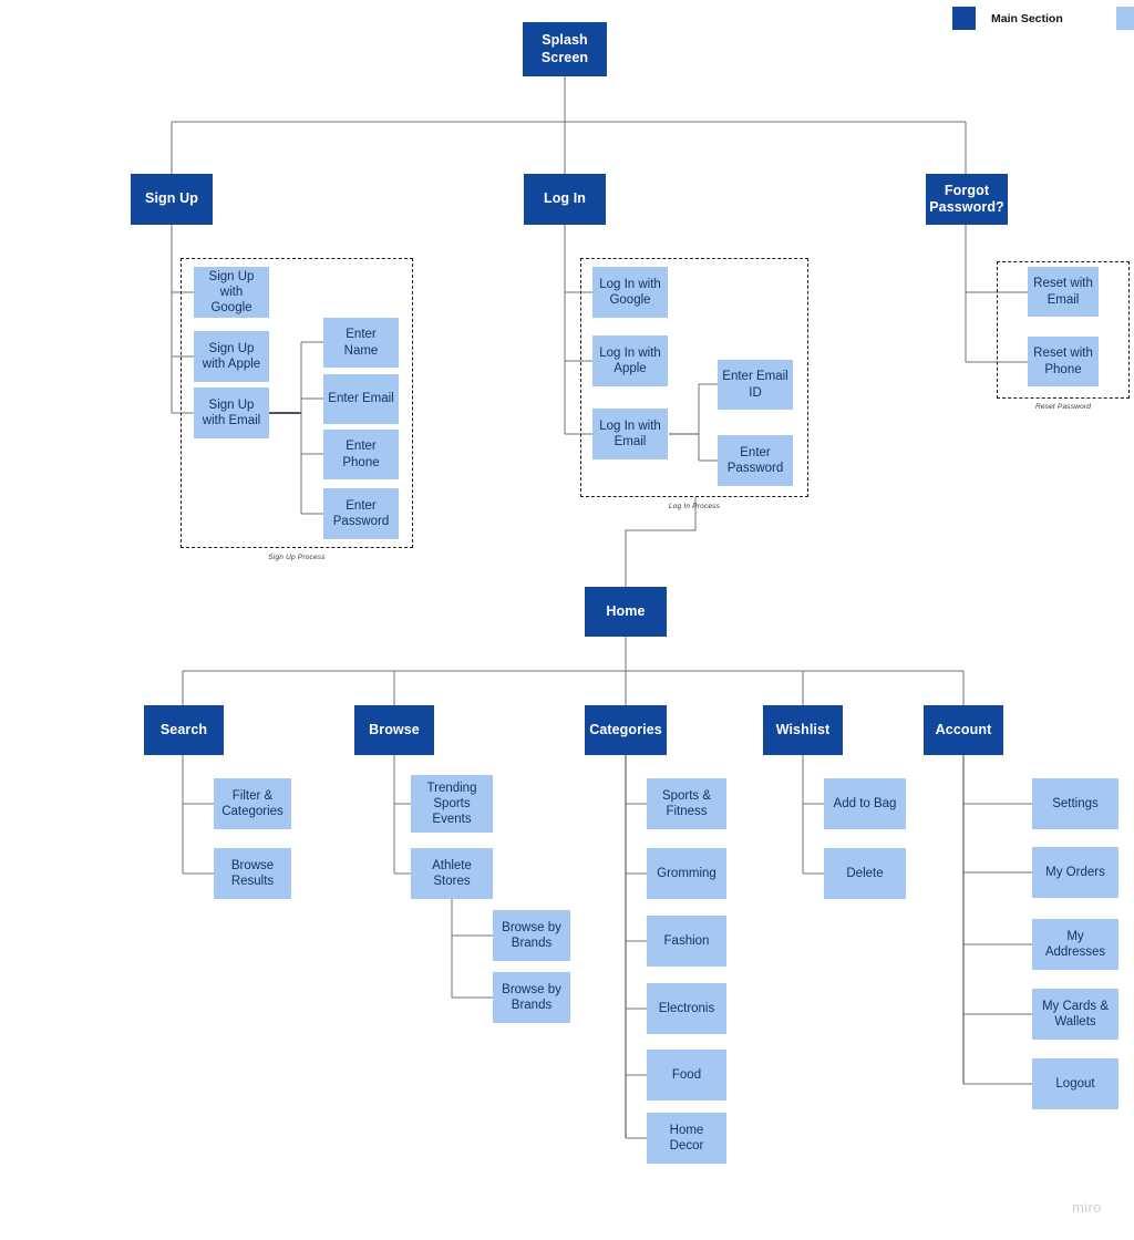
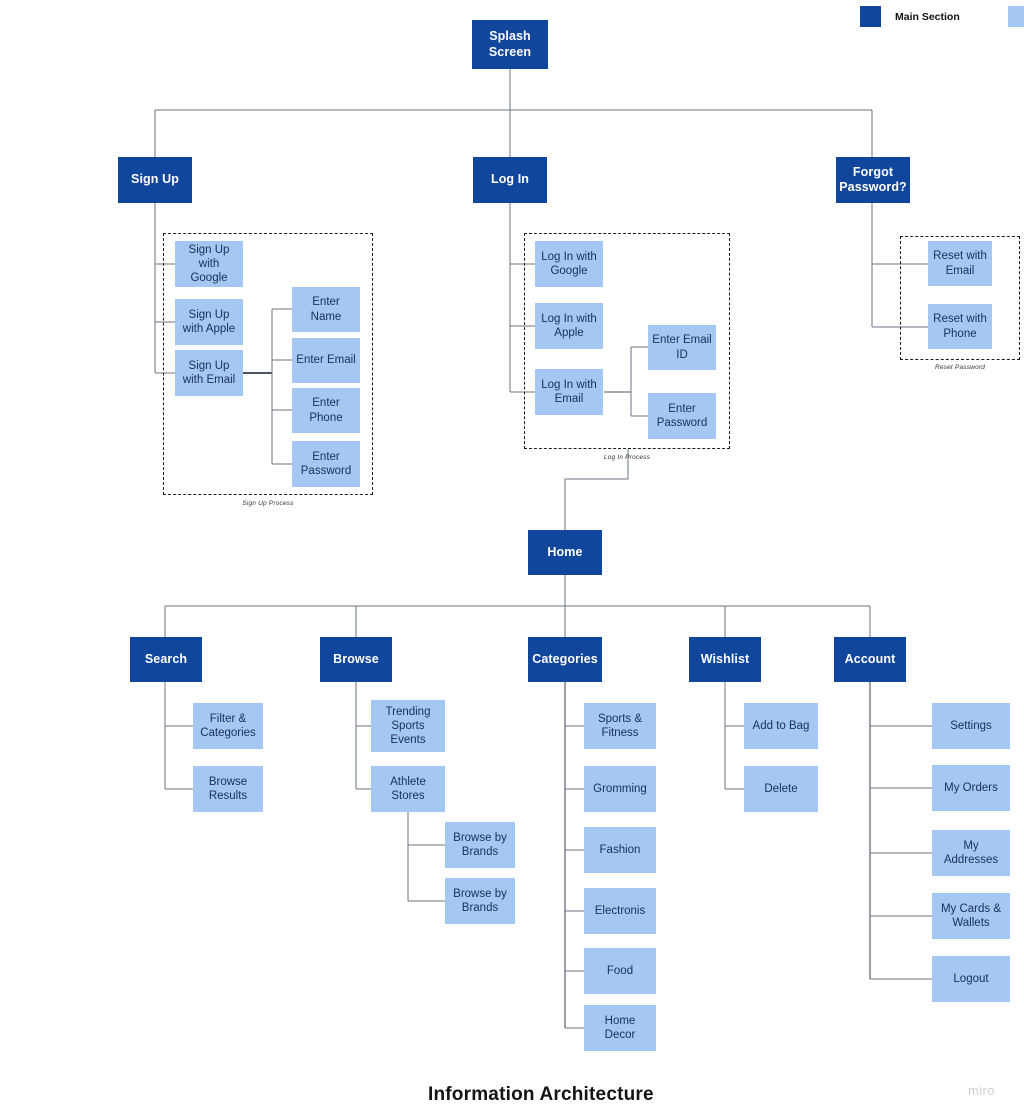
  Main Section
  Splash Screen
  Sign Up
  Log In
  Forgot Password?
  Sign Up with Google
  Sign Up with Apple
  Sign Up with Email
  Enter Name
  Enter Email
  Enter Phone
  Enter Password
  Log In with Google
  Log In with Apple
  Log In with Email
  Enter Email ID
  Enter Password
  Reset with Email
  Reset with Phone
  Home
  Search
  Browse
  Categories
  Wishlist
  Account
  Filter & Categories
  Browse Results
  Trending Sports Events
  Athlete Stores
  Browse by Brands
  Browse by Brands
  Sports & Fitness
  Gromming
  Fashion
  Electronis
  Food
  Home Decor
  Add to Bag
  Delete
  Settings
  My Orders
  My Addresses
  My Cards & Wallets
  Logout
+ Information Architecture
  miro
